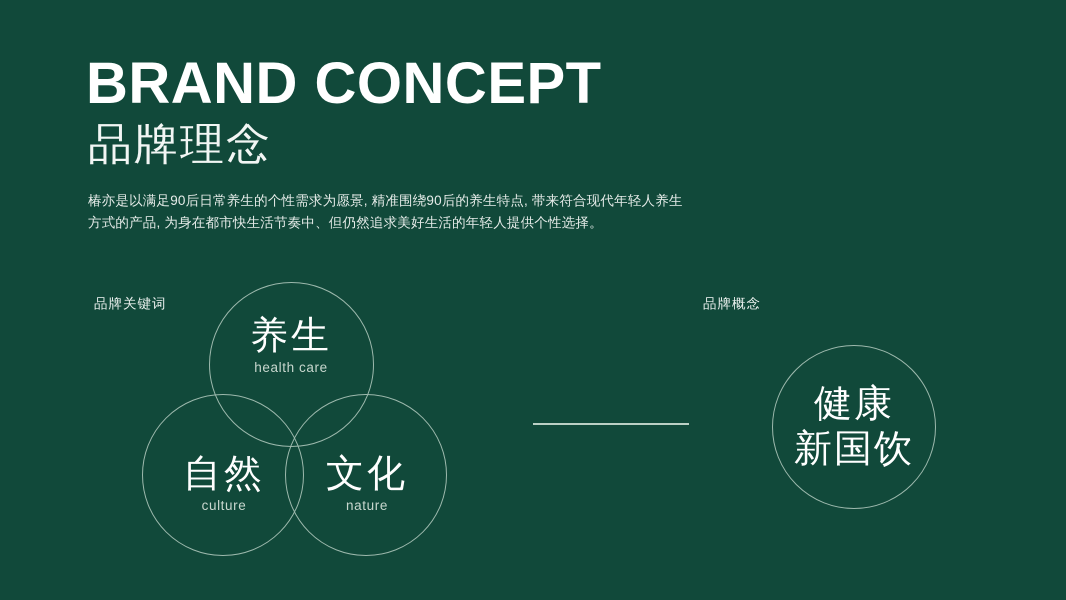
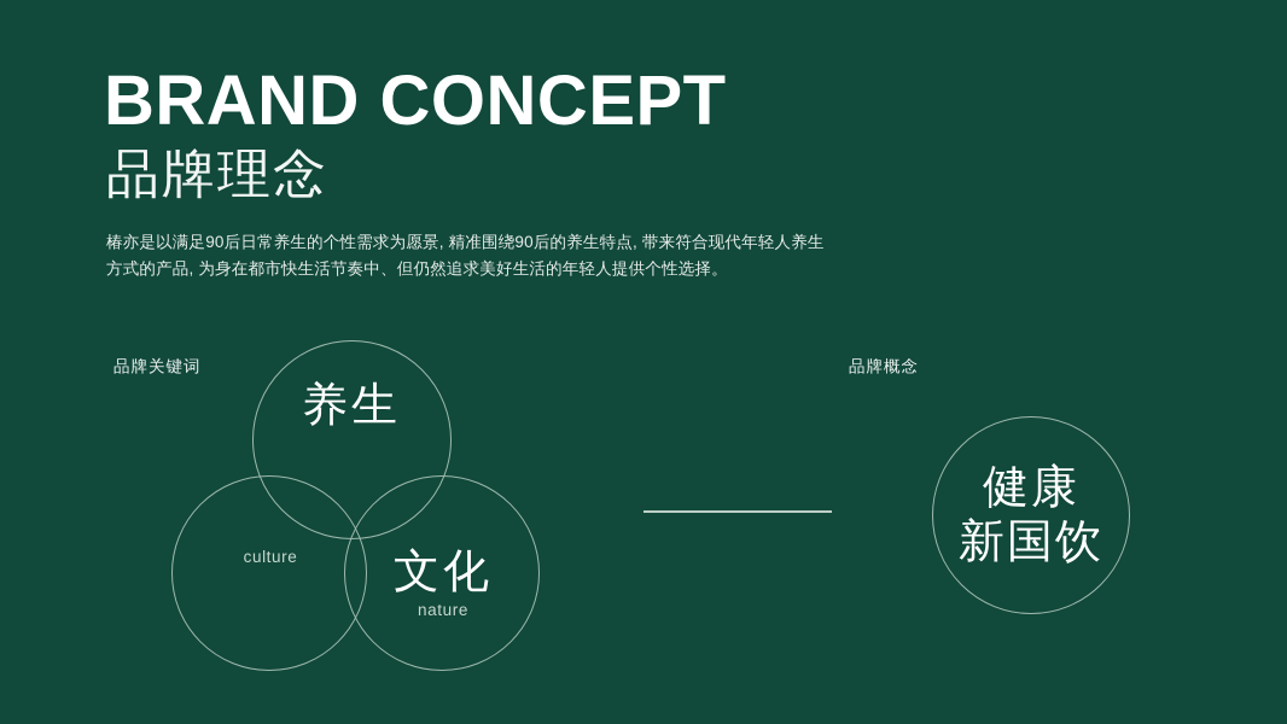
  BRAND CONCEPT
  品牌理念
  椿亦是以满足90后日常养生的个性需求为愿景, 精准围绕90后的养生特点, 带来符合现代年轻人养生方式的产品, 为身在都市快生活节奏中、但仍然追求美好生活的年轻人提供个性选择。
  品牌关键词
  品牌概念
  养生
- health care
- 自然
  culture
  文化
  nature
  健康
  新国饮
